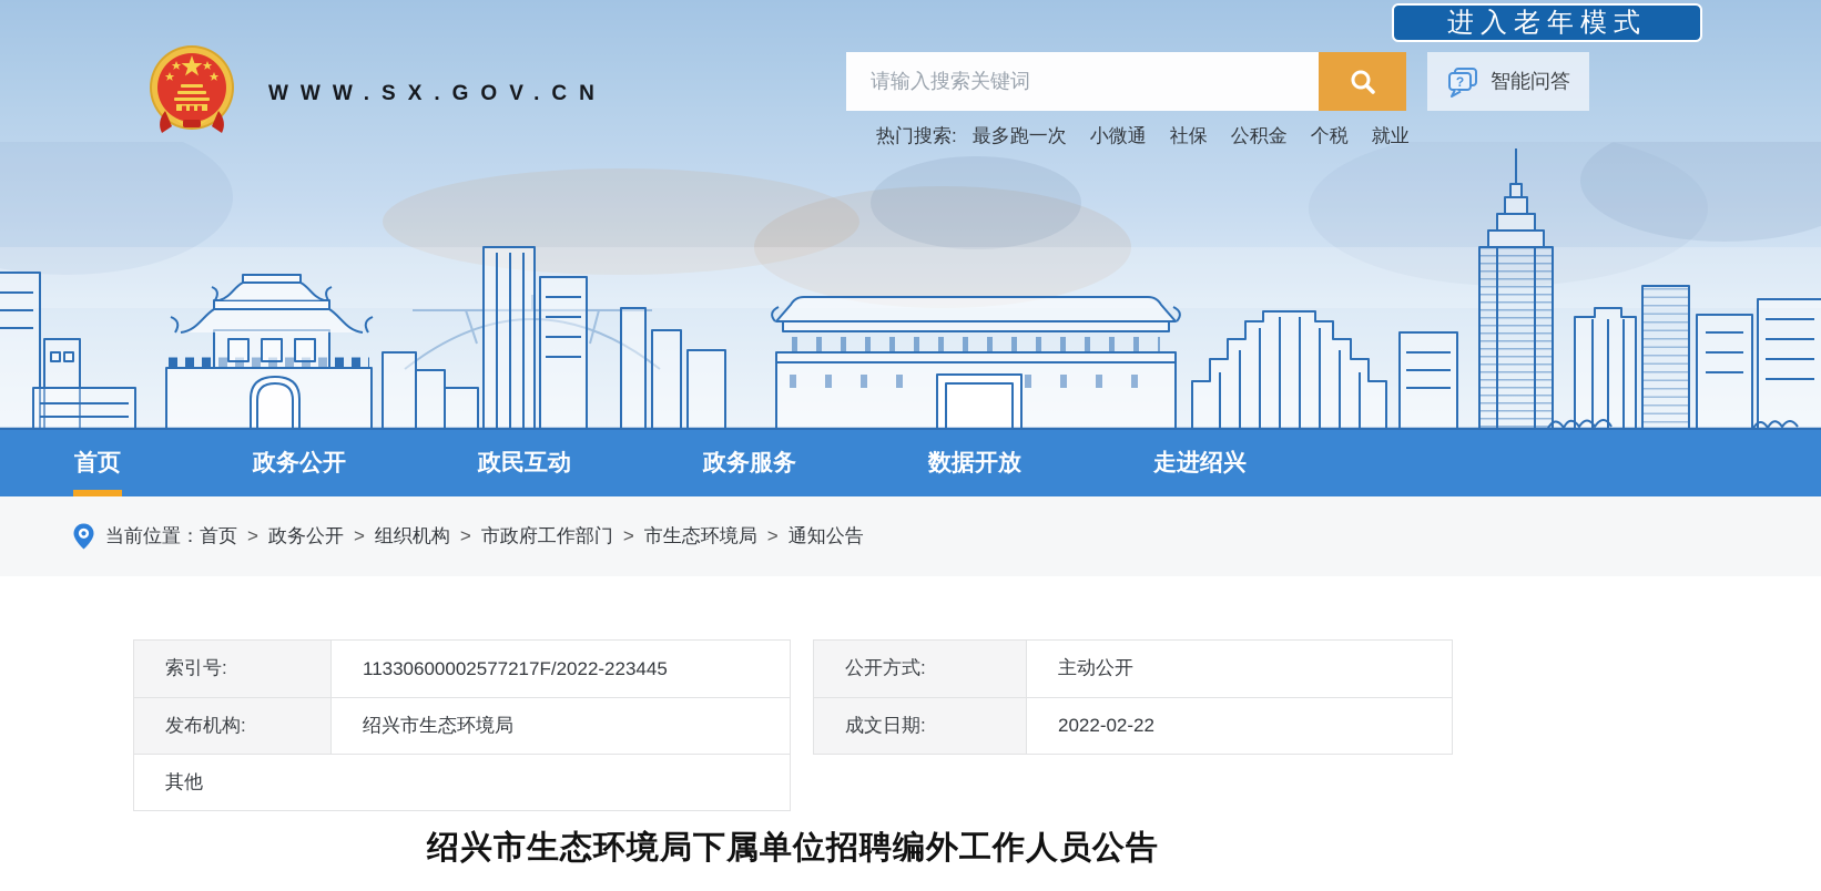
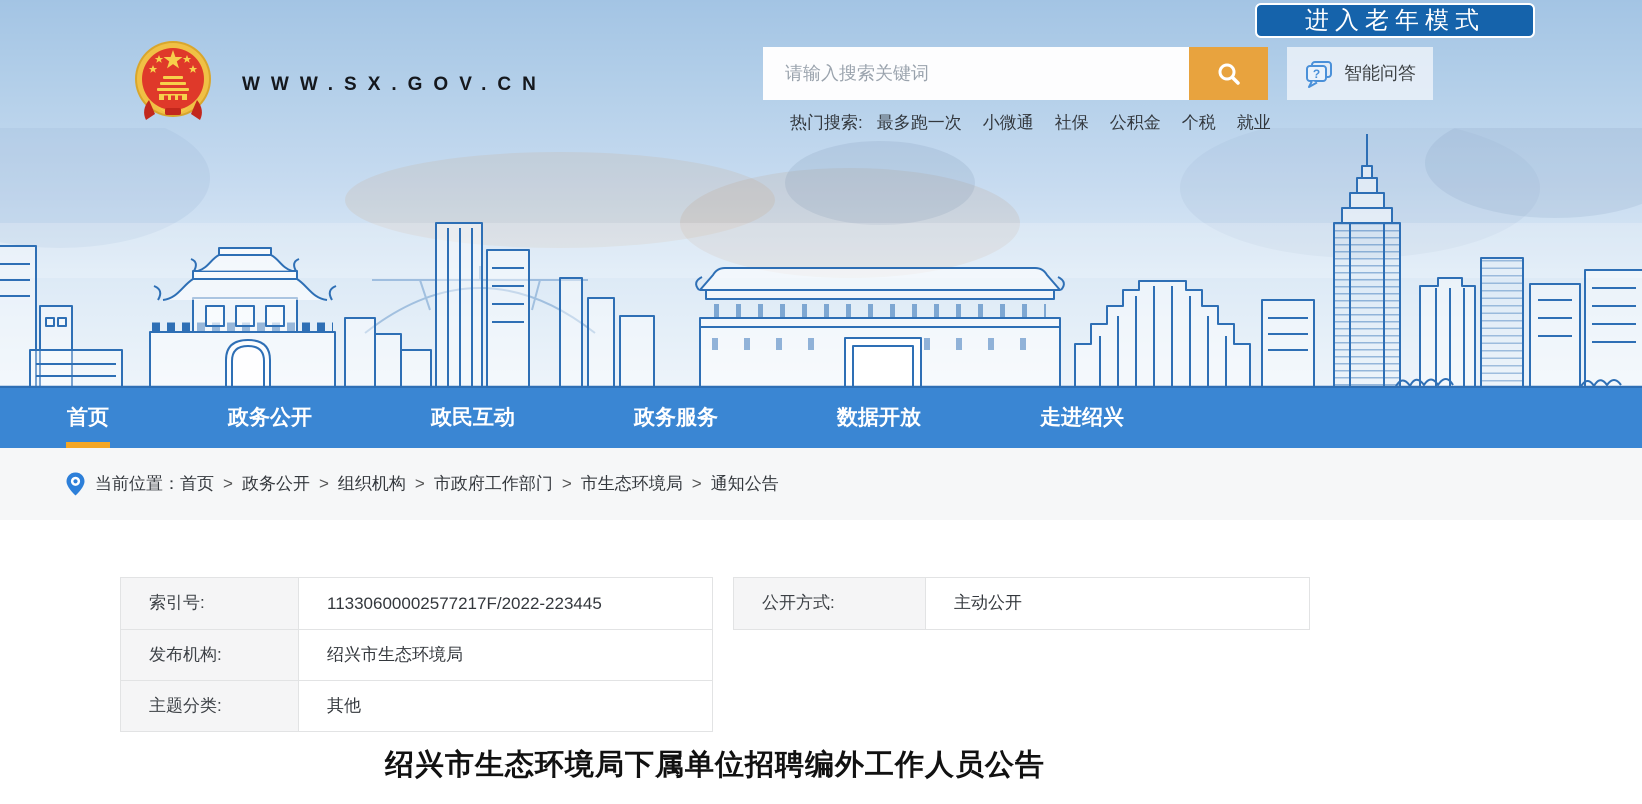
  进入老年模式
  WWW.SX.GOV.CN
  请输入搜索关键词
  ?
  智能问答
  热门搜索:
  最多跑一次
  小微通
  社保
  公积金
  个税
  就业
  首页
  政务公开
  政民互动
  政务服务
  数据开放
  走进绍兴
  当前位置：
  首页
  >
  政务公开
  >
  组织机构
  >
  市政府工作部门
  >
  市生态环境局
  >
  通知公告
  索引号:
  11330600002577217F/2022-223445
  发布机构:
  绍兴市生态环境局
+ 主题分类:
  其他
  公开方式:
  主动公开
- 成文日期:
- 2022-02-22
  绍兴市生态环境局下属单位招聘编外工作人员公告
